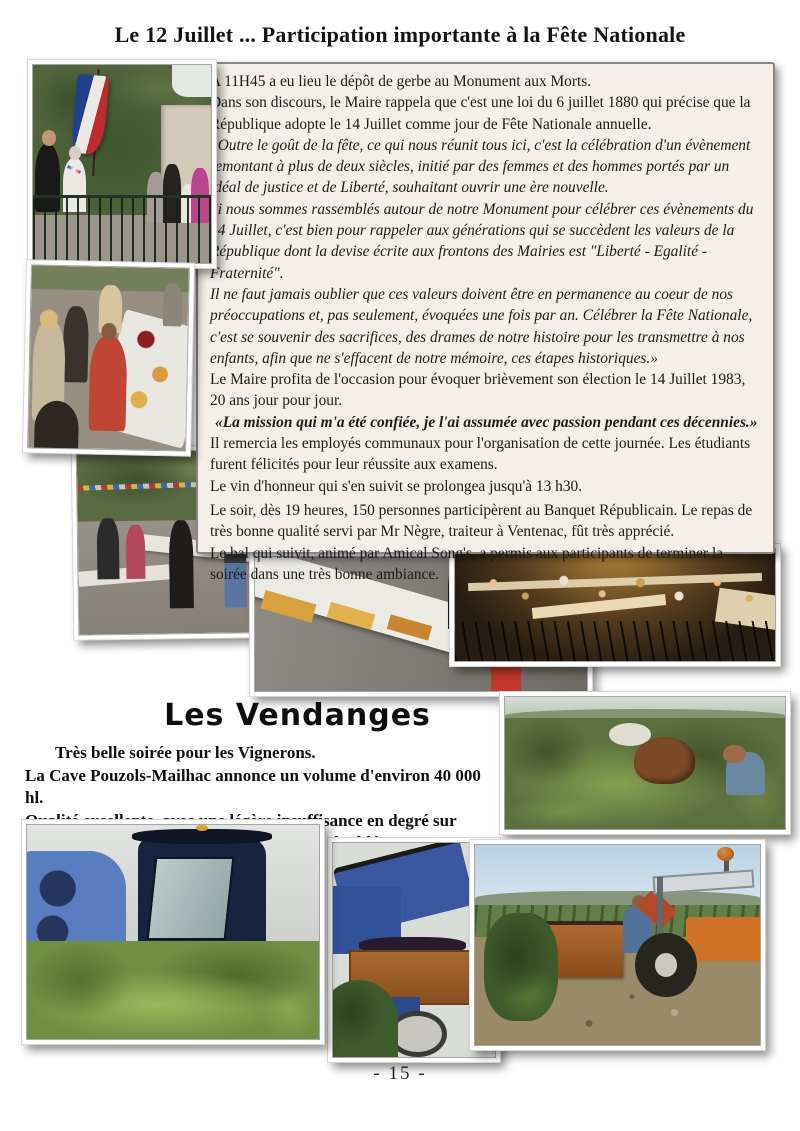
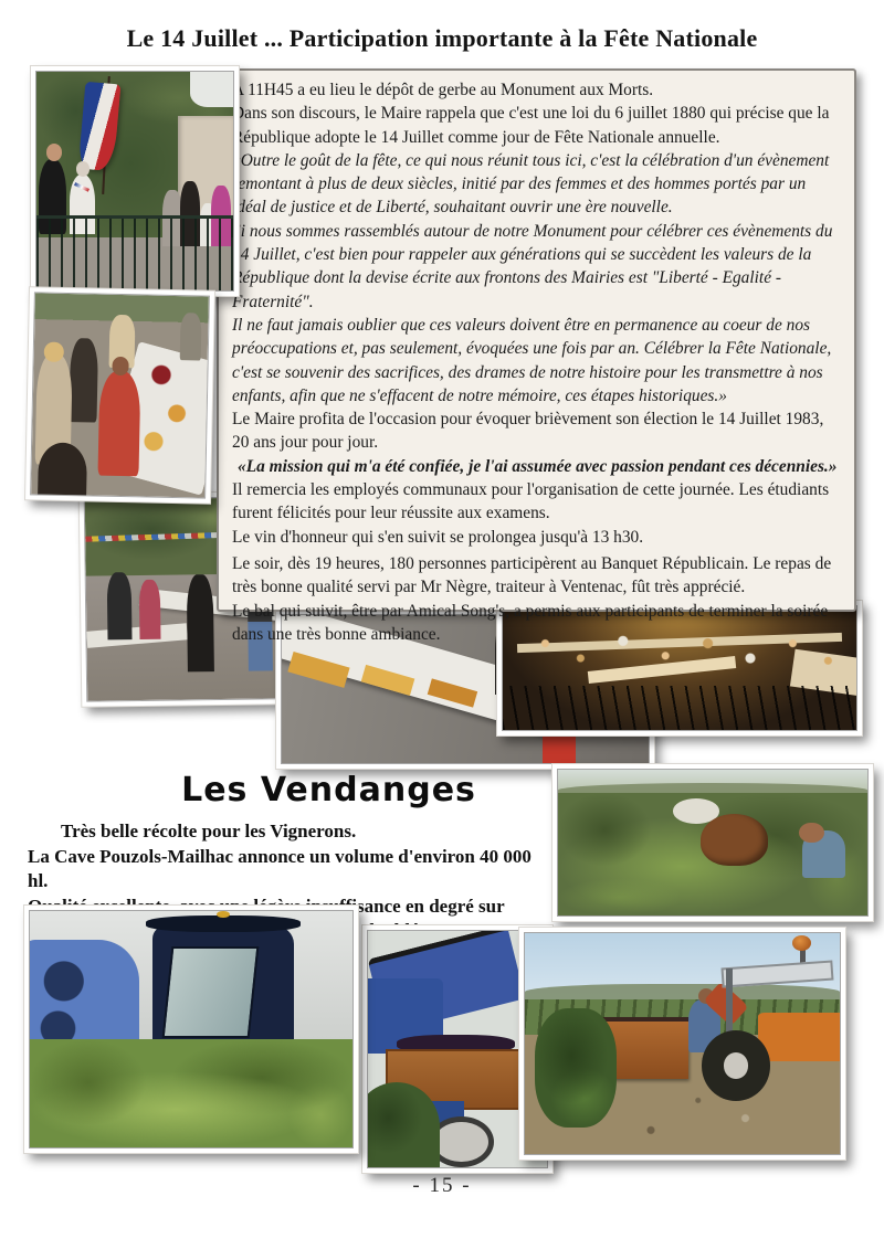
- Le 12 Juillet ... Participation importante à la Fête Nationale
+ Le 14 Juillet ... Participation importante à la Fête Nationale
  11H45 a eu lieu le dépôt de gerbe au Monument aux Morts.
  ans son discours, le Maire rappela que c'est une loi du 6 juillet 1880 qui précise que la épublique adopte le 14 Juillet comme jour de Fête Nationale annuelle.
  Outre le goût de la fête, ce qui nous réunit tous ici, c'est la célébration d'un évènement emontant à plus de deux siècles, initié par des femmes et des hommes portés par un déal de justice et de Liberté, souhaitant ouvrir une ère nouvelle.
  i nous sommes rassemblés autour de notre Monument pour célébrer ces évènements du 4 Juillet, c'est bien pour rappeler aux générations qui se succèdent les valeurs de la épublique dont la devise écrite aux frontons des Mairies est "Liberté - Egalité - Fraternité".
  Il ne faut jamais oublier que ces valeurs doivent être en permanence au coeur de nos préoccupations et, pas seulement, évoquées une fois par an. Célébrer la Fête Nationale, c'est se souvenir des sacrifices, des drames de notre histoire pour les transmettre à nos enfants, afin que ne s'effacent de notre mémoire, ces étapes historiques.»
  Le Maire profita de l'occasion pour évoquer brièvement son élection le 14 Juillet 1983, 20 ans jour pour jour.
  «La mission qui m'a été confiée, je l'ai assumée avec passion pendant ces décennies.»
  Il remercia les employés communaux pour l'organisation de cette journée. Les étudiants furent félicités pour leur réussite aux examens.
  Le vin d'honneur qui s'en suivit se prolongea jusqu'à 13 h30.
- Le soir, dès 19 heures, 150 personnes participèrent au Banquet Républicain. Le repas de très bonne qualité servi par Mr Nègre, traiteur à Ventenac, fût très apprécié.
+ Le soir, dès 19 heures, 180 personnes participèrent au Banquet Républicain. Le repas de très bonne qualité servi par Mr Nègre, traiteur à Ventenac, fût très apprécié.
- Le bal qui suivit, animé par Amical Song's, a permis aux participants de terminer la soirée dans une très bonne ambiance.
+ Le bal qui suivit, être par Amical Song's, a permis aux participants de terminer la soirée dans une très bonne ambiance.
  Les Vendanges
- Très belle soirée pour les Vignerons.
+ Très belle récolte pour les Vignerons.
  La Cave Pouzols-Mailhac annonce un volume d'environ 40 000 hl.
  - 15 -
